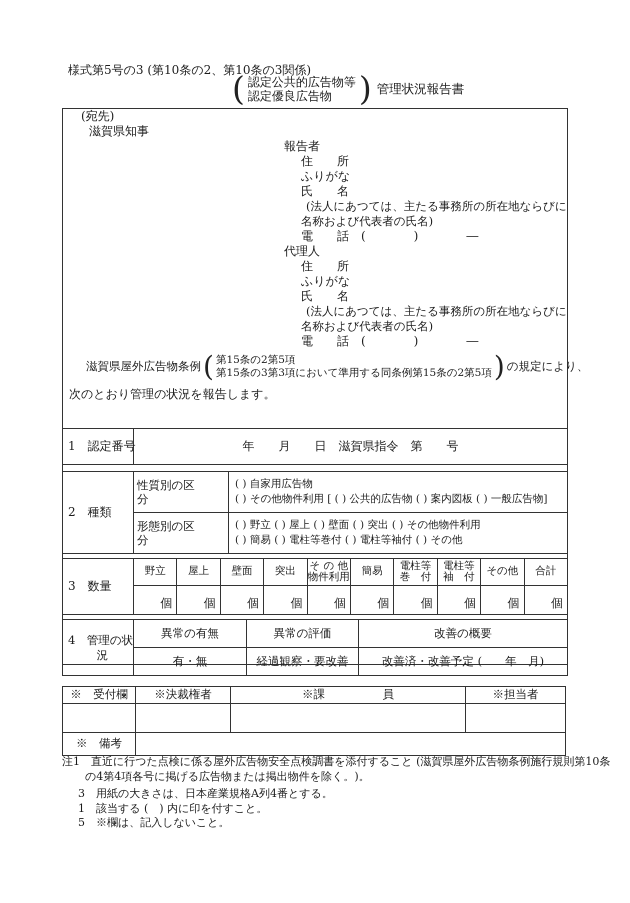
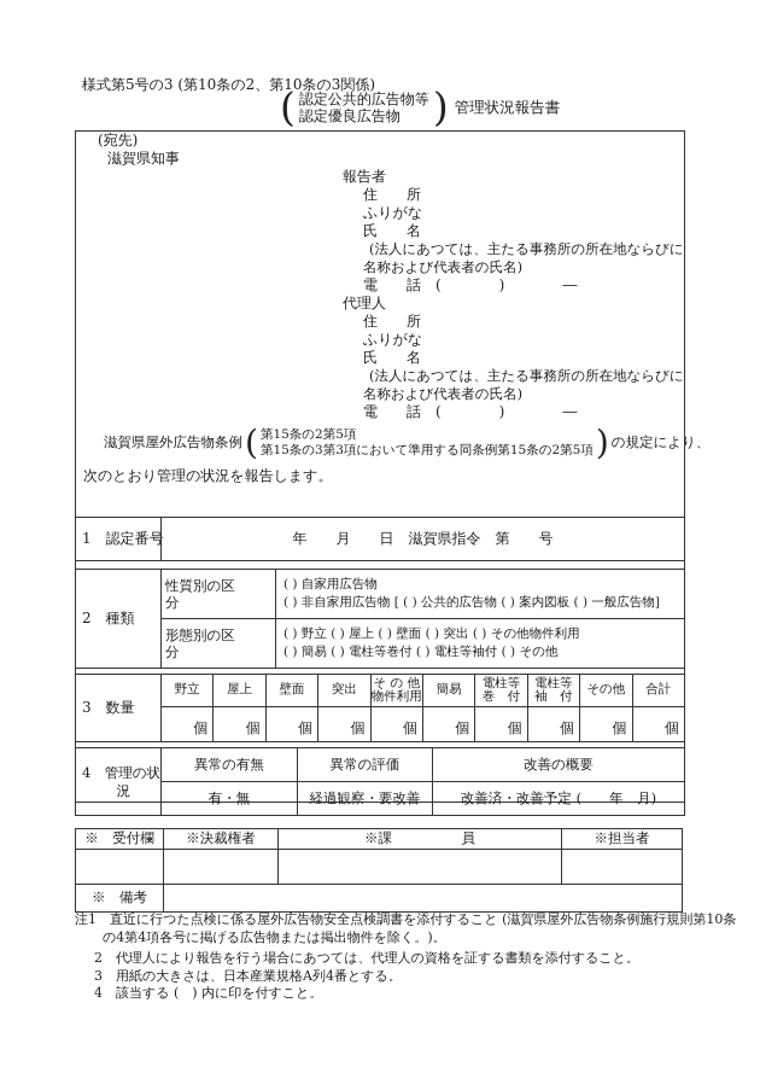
  様式第5号の3 (第10条の2、第10条の3関係)
  (
  認定公共的広告物等
  認定優良広告物
  )
  管理状況報告書
  (宛先)
  滋賀県知事
  報告者
  住 所
  ふりがな
  氏 名
  (法人にあつては、主たる事務所の所在地ならびに
  名称および代表者の氏名)
  電 話 ( ) ―
  代理人
  住 所
  ふりがな
  氏 名
  (法人にあつては、主たる事務所の所在地ならびに
  名称および代表者の氏名)
  電 話 ( ) ―
  滋賀県屋外広告物条例
  (
  第15条の2第5項
  第15条の3第3項において準用する同条例第15条の2第5項
  )
  の規定により、
  次のとおり管理の状況を報告します。
  1 認定番号	年 月 日 滋賀県指令 第 号
- 2 種類	性質別の区 分	( ) 自家用広告物 ( ) その他物件利用 [ ( ) 公共的広告物 ( ) 案内図板 ( ) 一般広告物]
+ 2 種類	性質別の区 分	( ) 自家用広告物 ( ) 非自家用広告物 [ ( ) 公共的広告物 ( ) 案内図板 ( ) 一般広告物]
  形態別の区 分	( ) 野立 ( ) 屋上 ( ) 壁面 ( ) 突出 ( ) その他物件利用 ( ) 簡易 ( ) 電柱等巻付 ( ) 電柱等袖付 ( ) その他
  3 数量	野立	屋上	壁面	突出	そ の 他 物件利用	簡易	電柱等 巻 付	電柱等 袖 付	その他	合計
  個	個	個	個	個	個	個	個	個	個
  4 管理の状 況	異常の有無	異常の評価	改善の概要
  有・無	経過観察・要改善	改善済・改善予定 ( 年 月)
  ※ 受付欄	※決裁権者	※課 員	※担当者
  ※ 備考
  注1 直近に行つた点検に係る屋外広告物安全点検調書を添付すること (滋賀県屋外広告物条例施行規則第10条
  の4第4項各号に掲げる広告物または掲出物件を除く。)。
+ 2 代理人により報告を行う場合にあつては、代理人の資格を証する書類を添付すること。
  3 用紙の大きさは、日本産業規格A列4番とする。
- 1 該当する ( ) 内に印を付すこと。
+ 4 該当する ( ) 内に印を付すこと。
- 5 ※欄は、記入しないこと。
